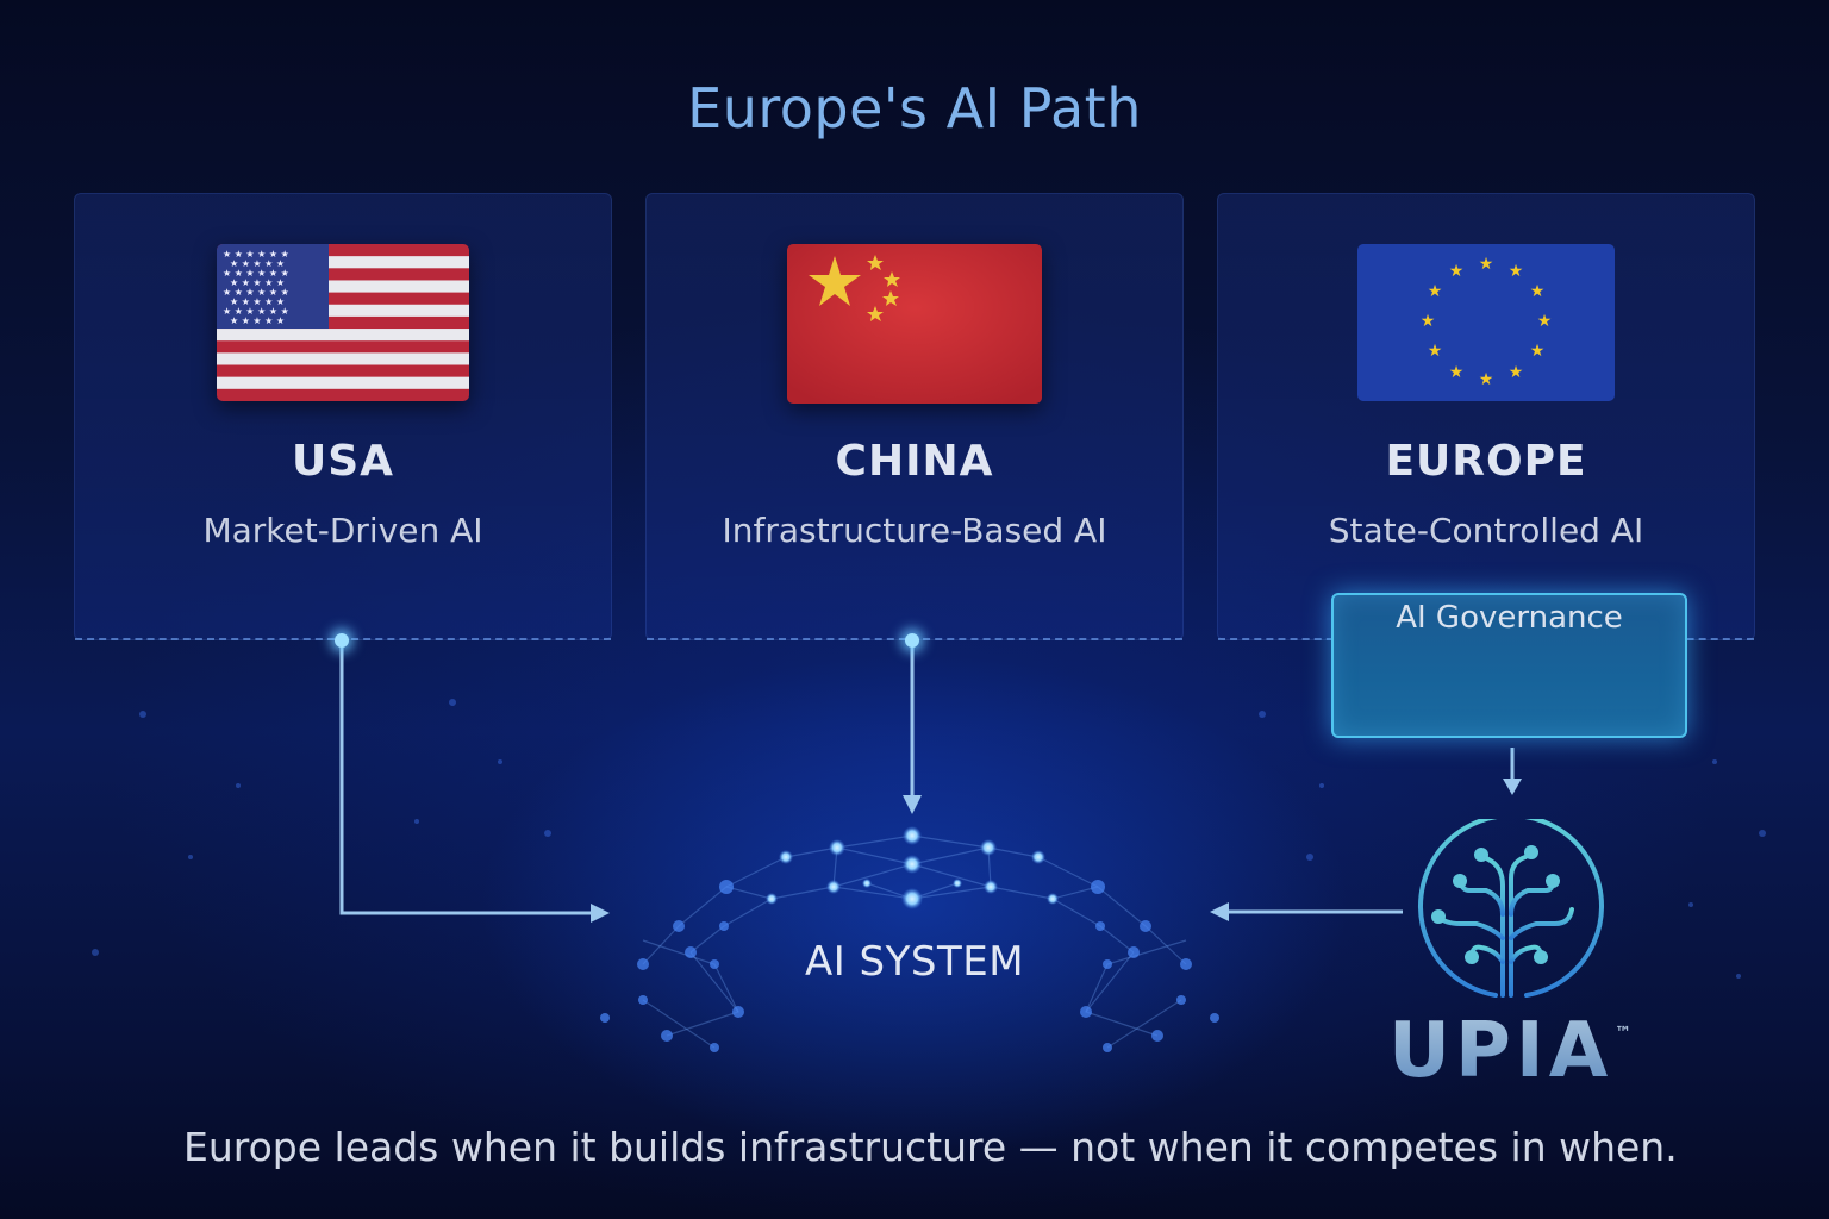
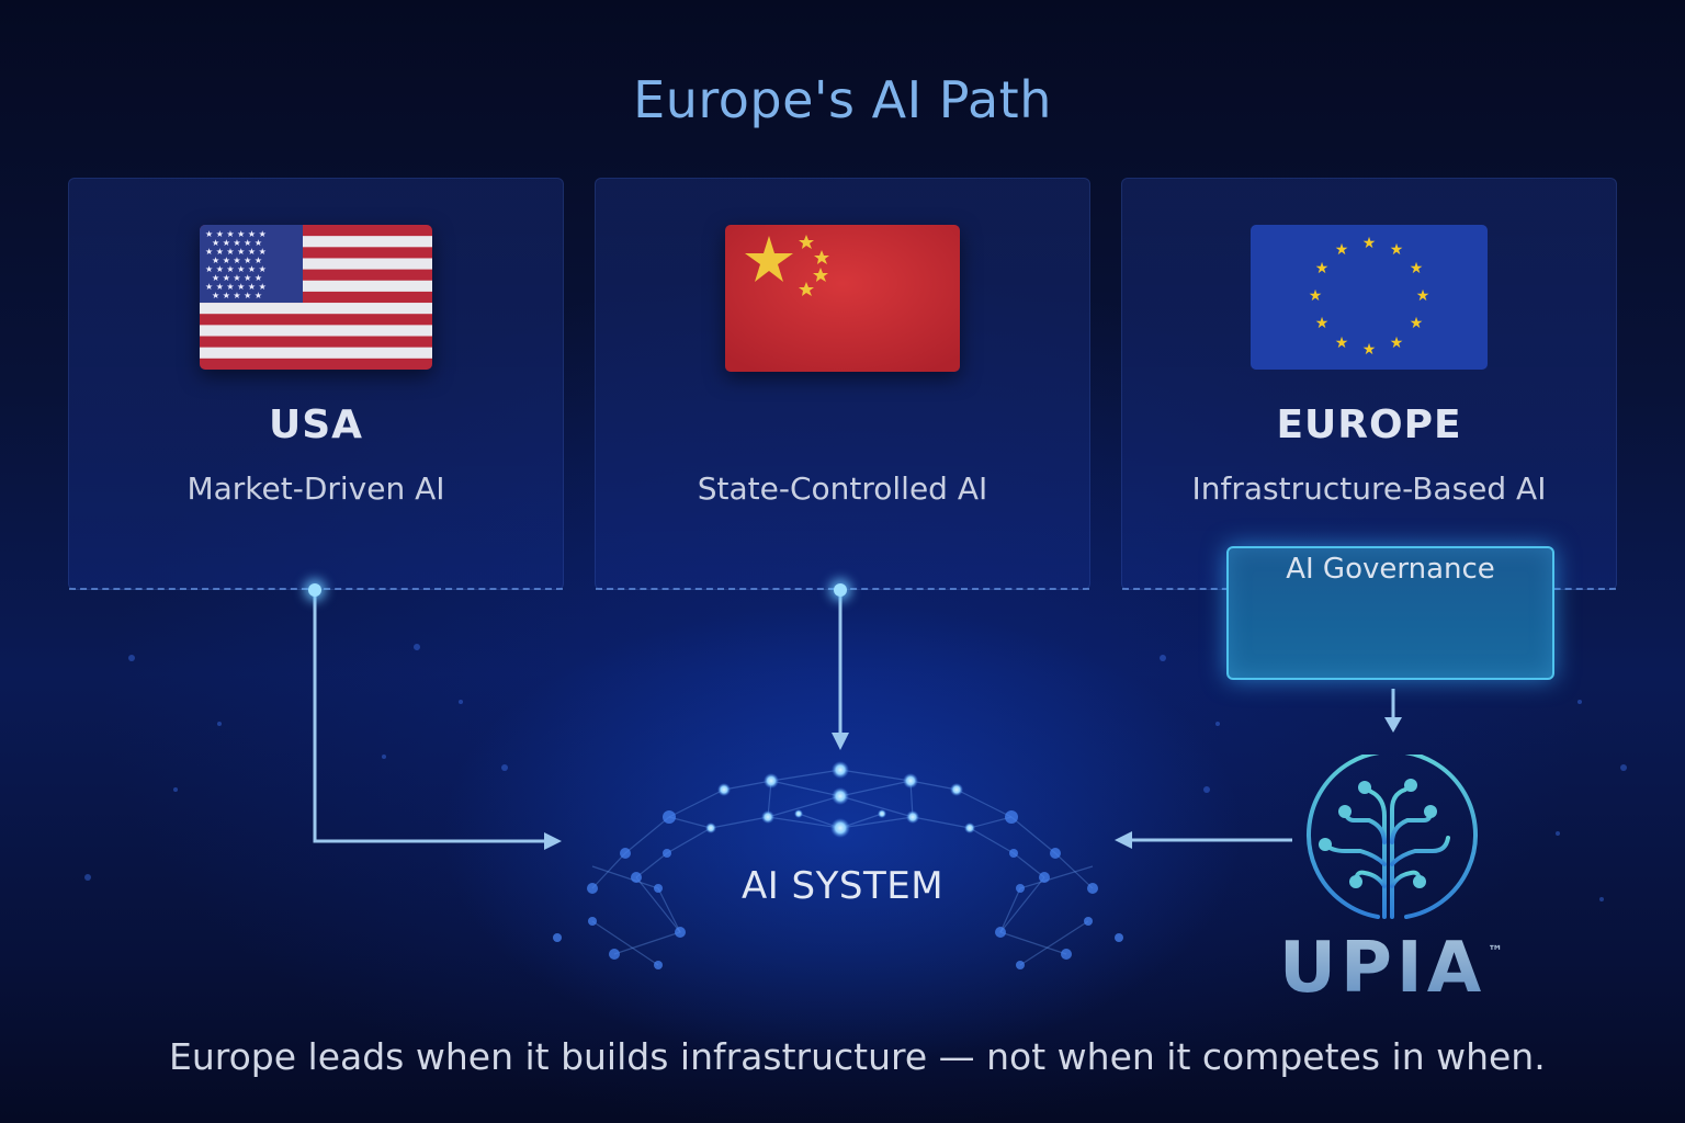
  Europe's AI Path
  ★ ★ ★ ★ ★ ★
  ★ ★ ★ ★ ★
  ★ ★ ★ ★ ★ ★
  ★ ★ ★ ★ ★
  ★ ★ ★ ★ ★ ★
  ★ ★ ★ ★ ★
  ★ ★ ★ ★ ★ ★
  ★ ★ ★ ★ ★
  USA
  Market-Driven AI
- CHINA
- Infrastructure-Based AI
+ State-Controlled AI
  ★
  ★
  ★
  ★
  ★
  ★
  ★
  ★
  ★
  ★
  ★
  ★
  EUROPE
- State-Controlled AI
+ Infrastructure-Based AI
  AI Governance
  AI SYSTEM
  UPIA
  ™
  Europe leads when it builds infrastructure — not when it competes in when.
